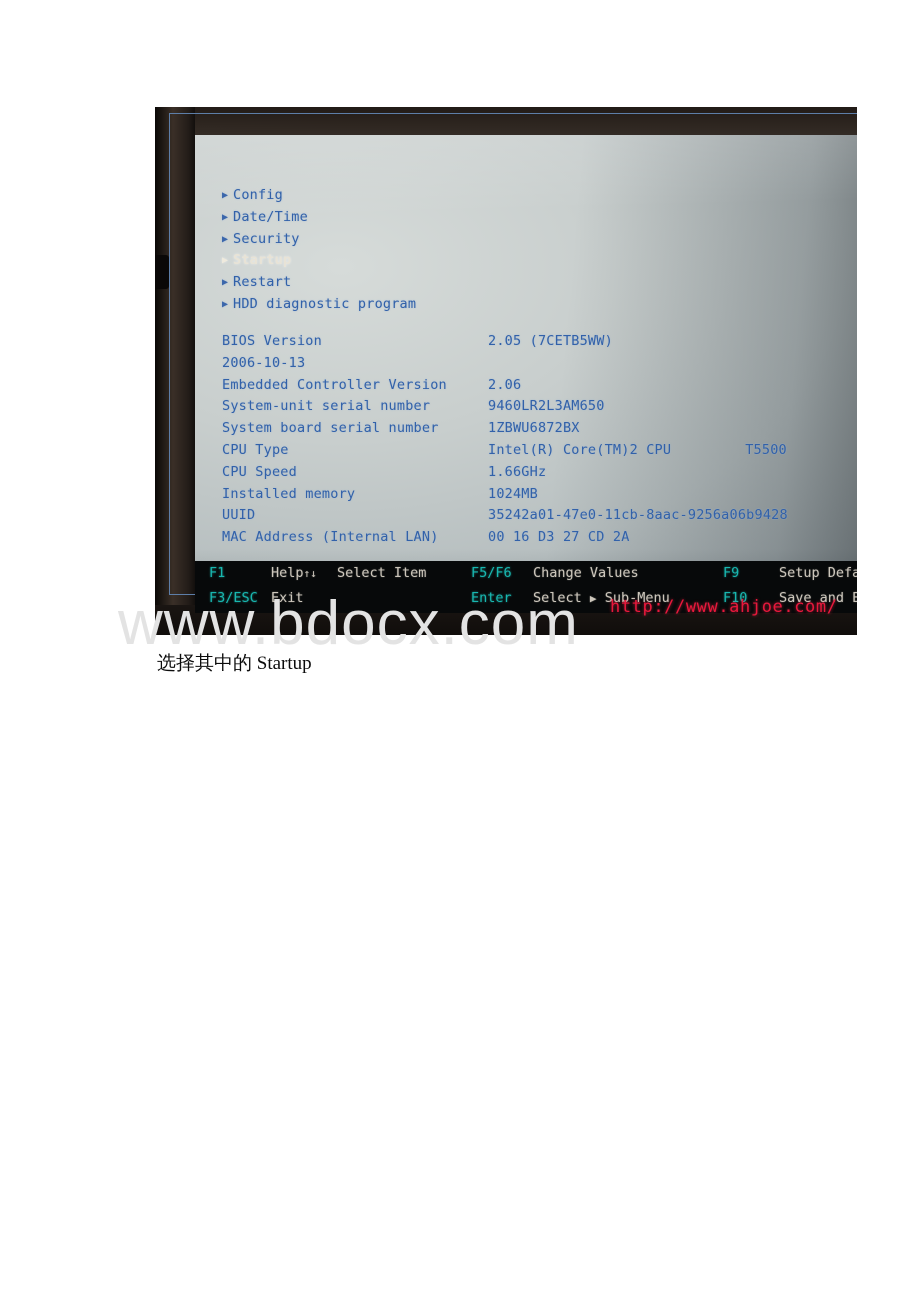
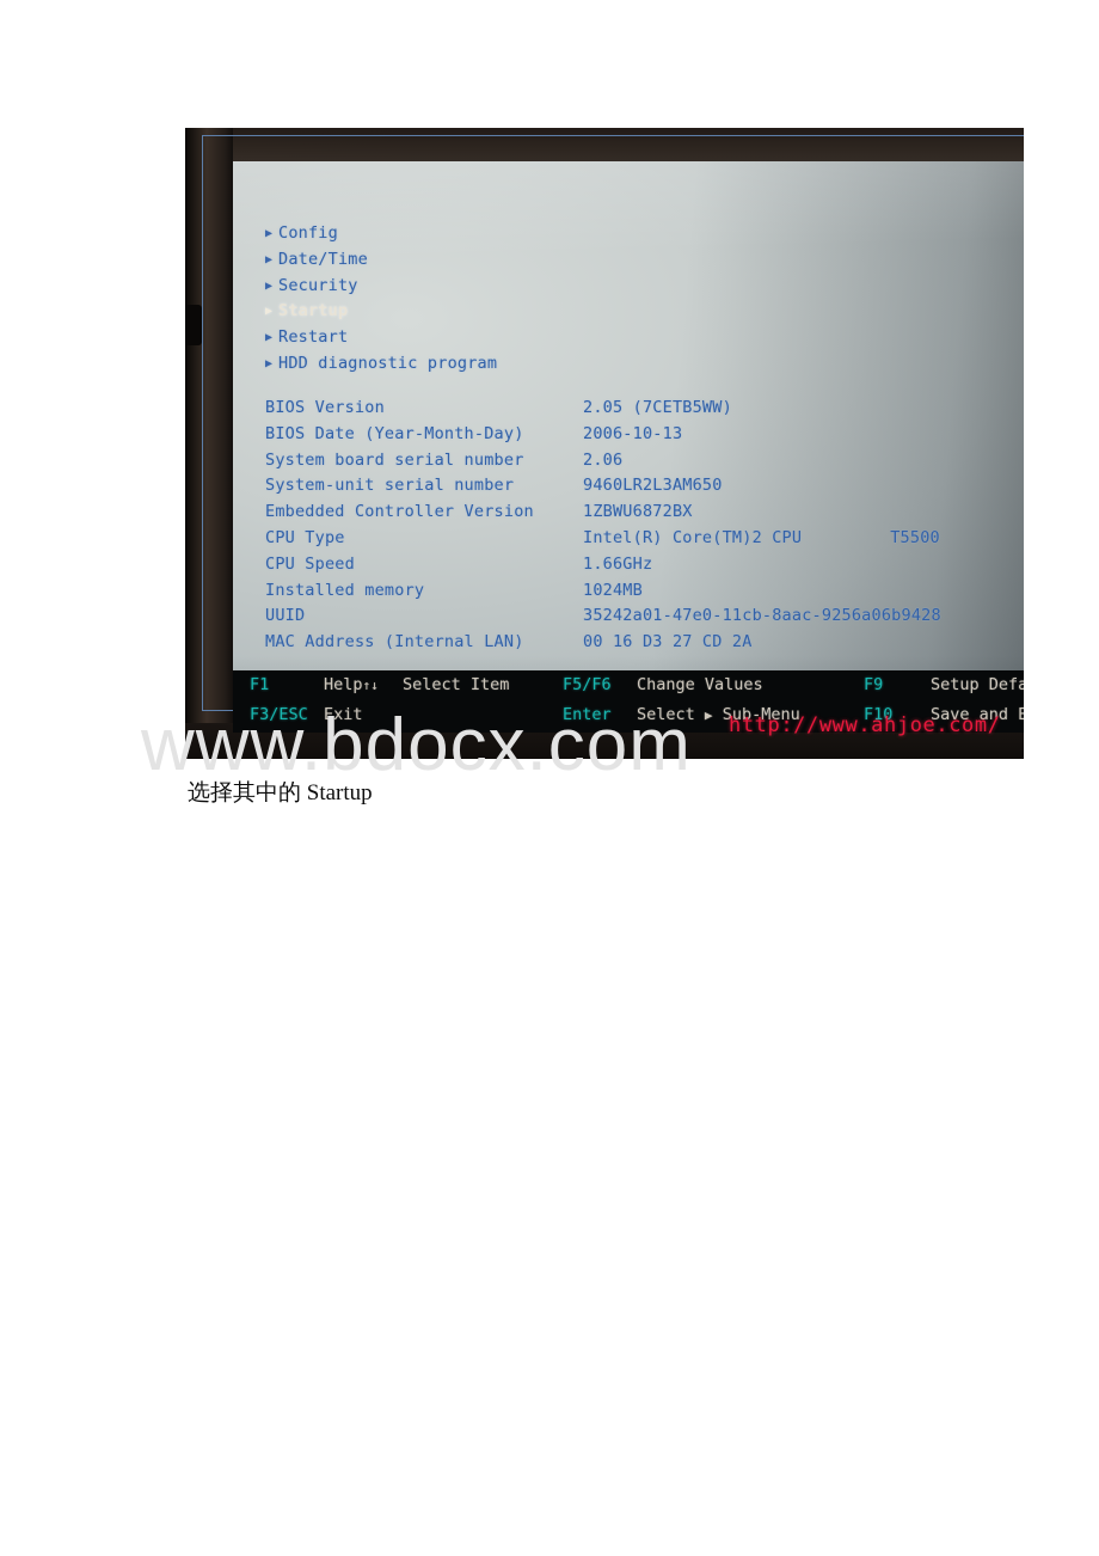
  ▶
  Config
  ▶
  Date/Time
  ▶
  Security
  ▶
  ▶
  Restart
  ▶
  HDD diagnostic program
  BIOS Version
  2.05 (7CETB5WW)
+ BIOS Date (Year-Month-Day)
  2006-10-13
- Embedded Controller Version
+ System board serial number
  2.06
  System-unit serial number
  9460LR2L3AM650
- System board serial number
+ Embedded Controller Version
  1ZBWU6872BX
  CPU Type
  Intel(R) Core(TM)2 CPU T5500
  CPU Speed
  1.66GHz
  Installed memory
  1024MB
  UUID
  35242a01-47e0-11cb-8aac-9256a06b9428
  MAC Address (Internal LAN)
  00 16 D3 27 CD 2A
  F1
  Help↑↓
  Select Item
  F5/F6
  Change Values
  F9
  F3/ESC
  Exit
  Enter
  Select ▶ Sub-Menu
  F10
  Save and E
  http://www.ahjoe.com/
  www.bdocx.com
  选择其中的 Startup
